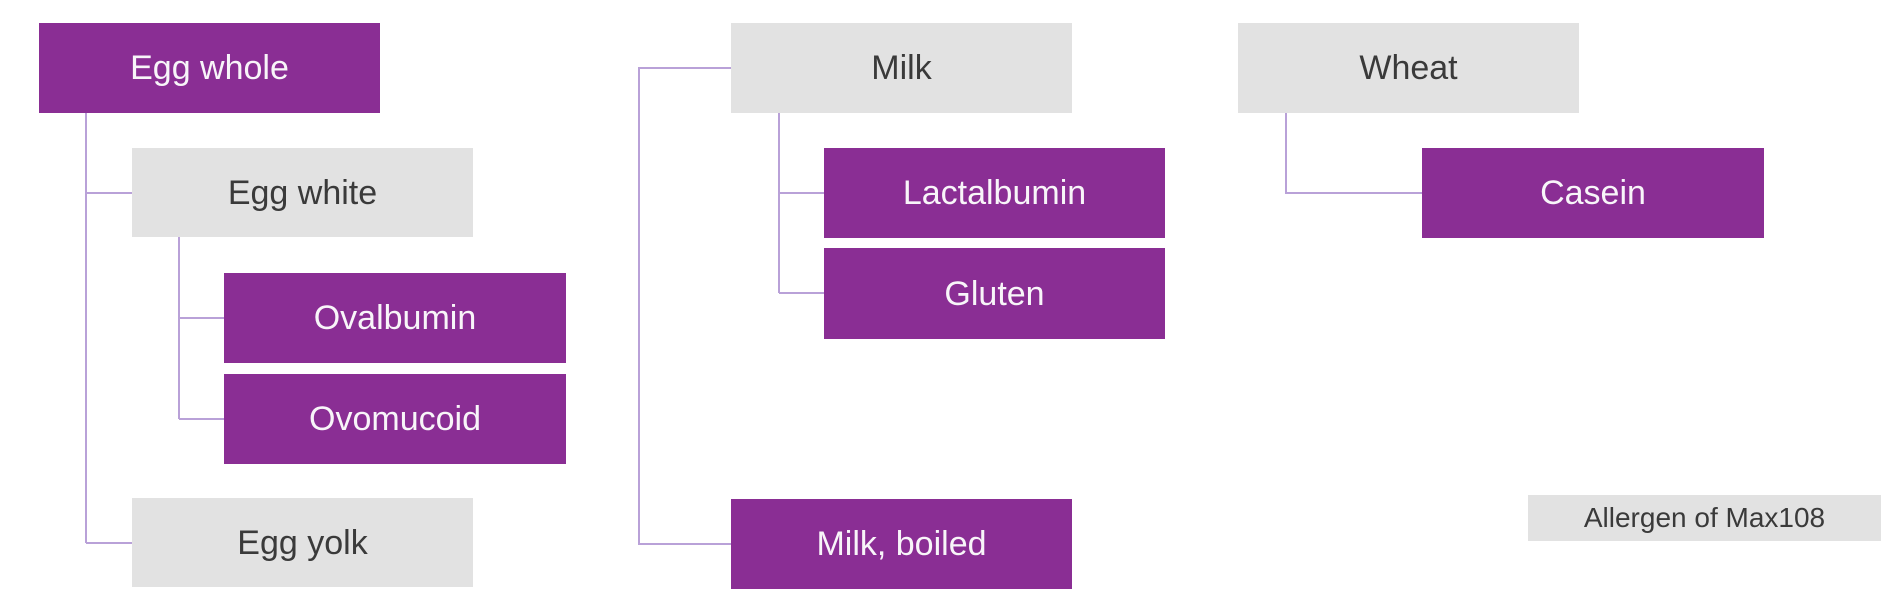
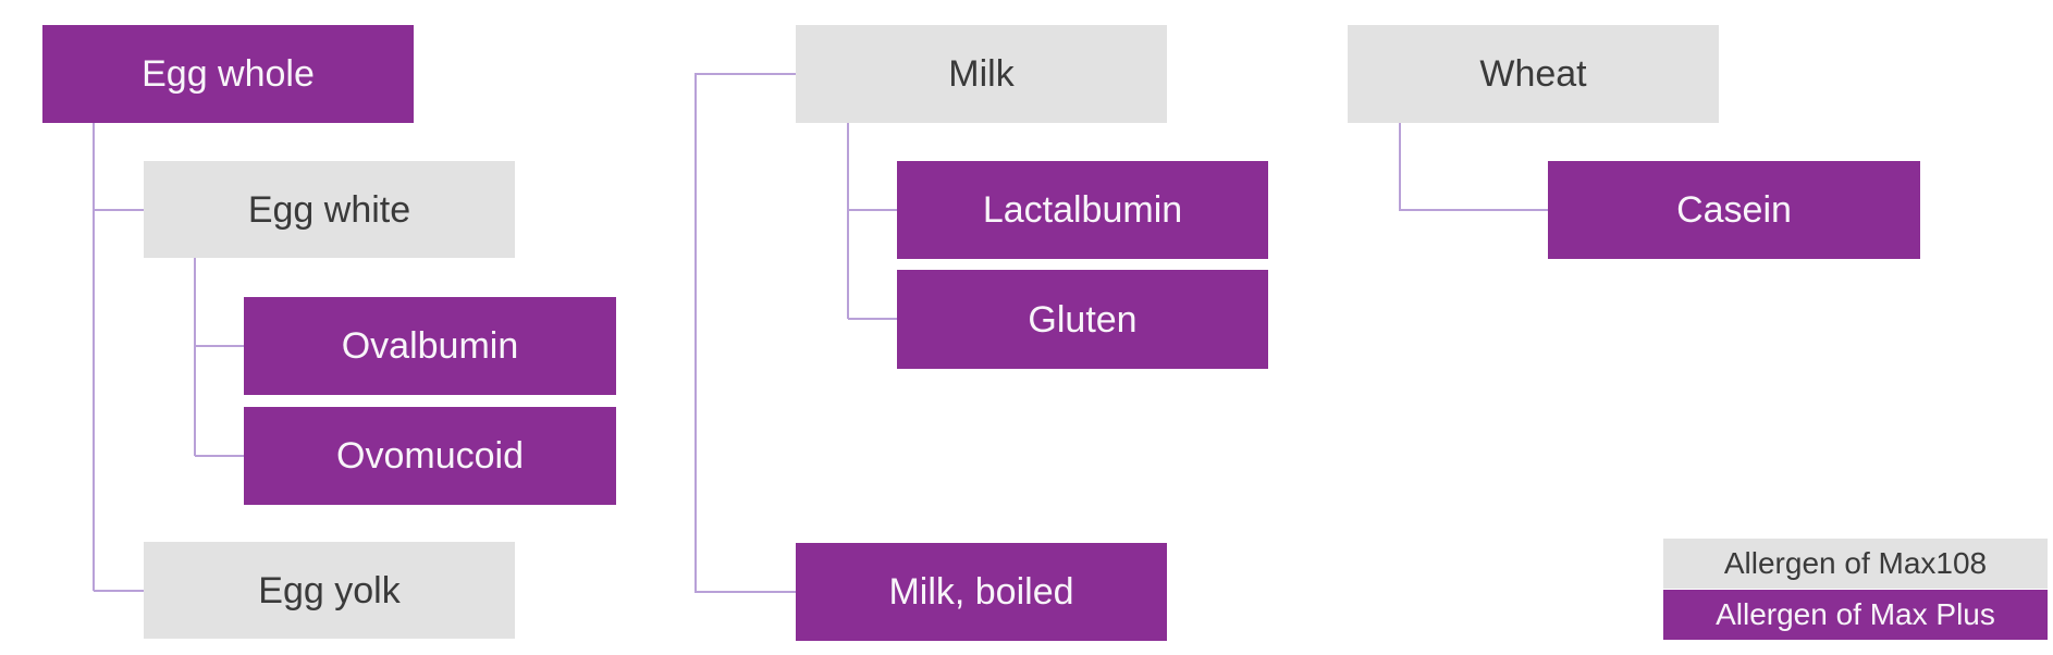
  Egg whole
  Egg white
  Ovalbumin
  Ovomucoid
  Egg yolk
  Milk
  Lactalbumin
  Gluten
  Milk, boiled
  Wheat
  Casein
  Allergen of Max108
+ Allergen of Max Plus
